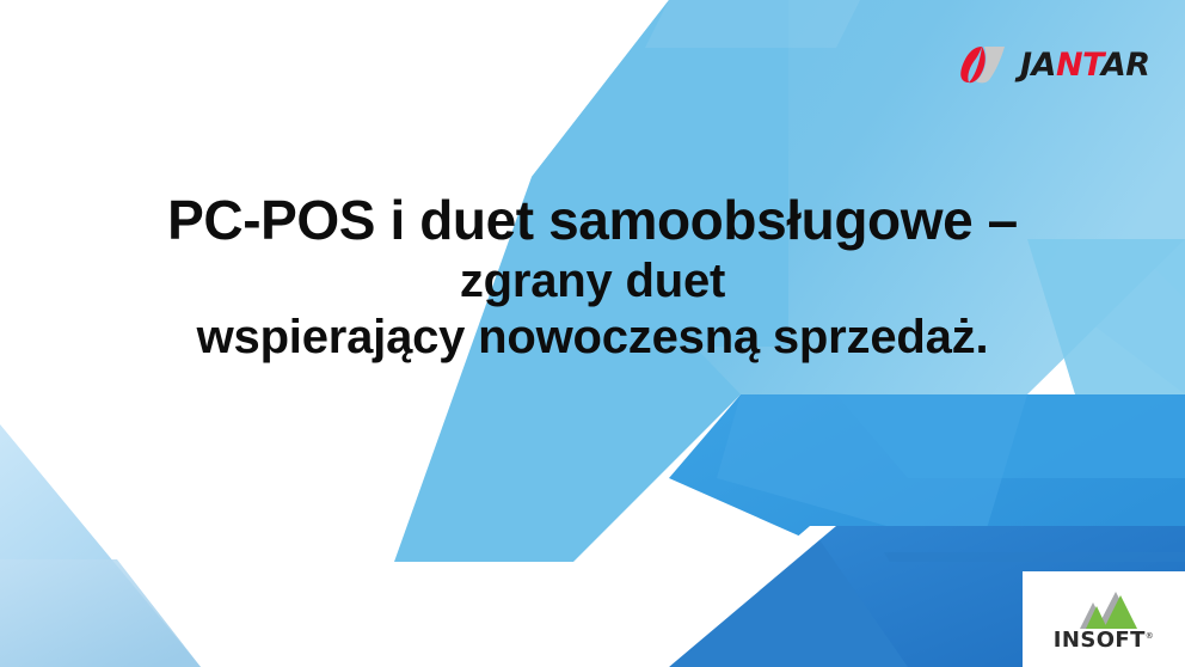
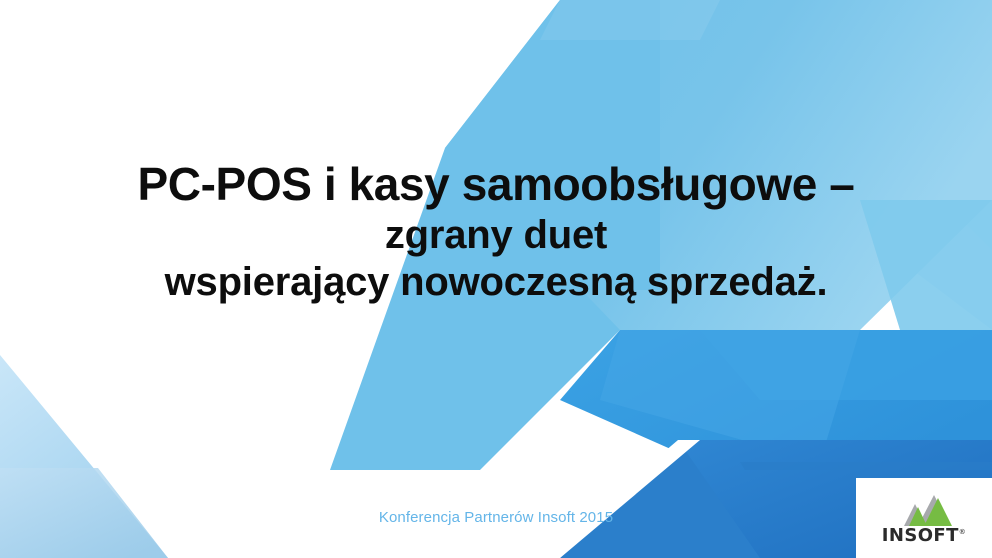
- JANTAR
- PC-POS i duet samoobsługowe –
+ PC-POS i kasy samoobsługowe –
  zgrany duet
  wspierający nowoczesną sprzedaż.
+ Konferencja Partnerów Insoft 2015
  INSOFT®
